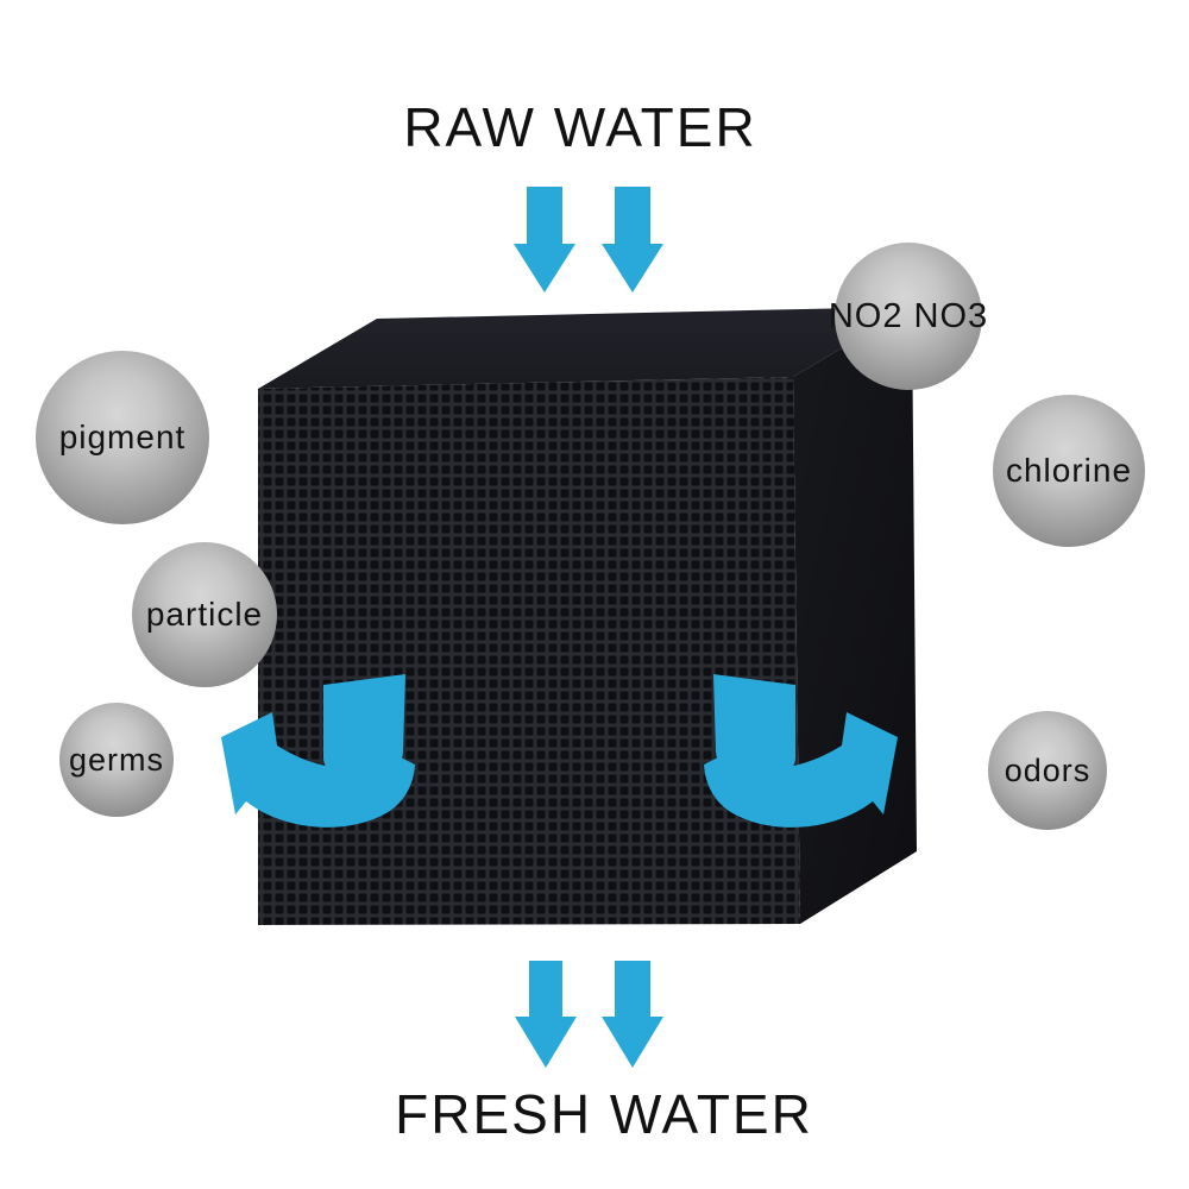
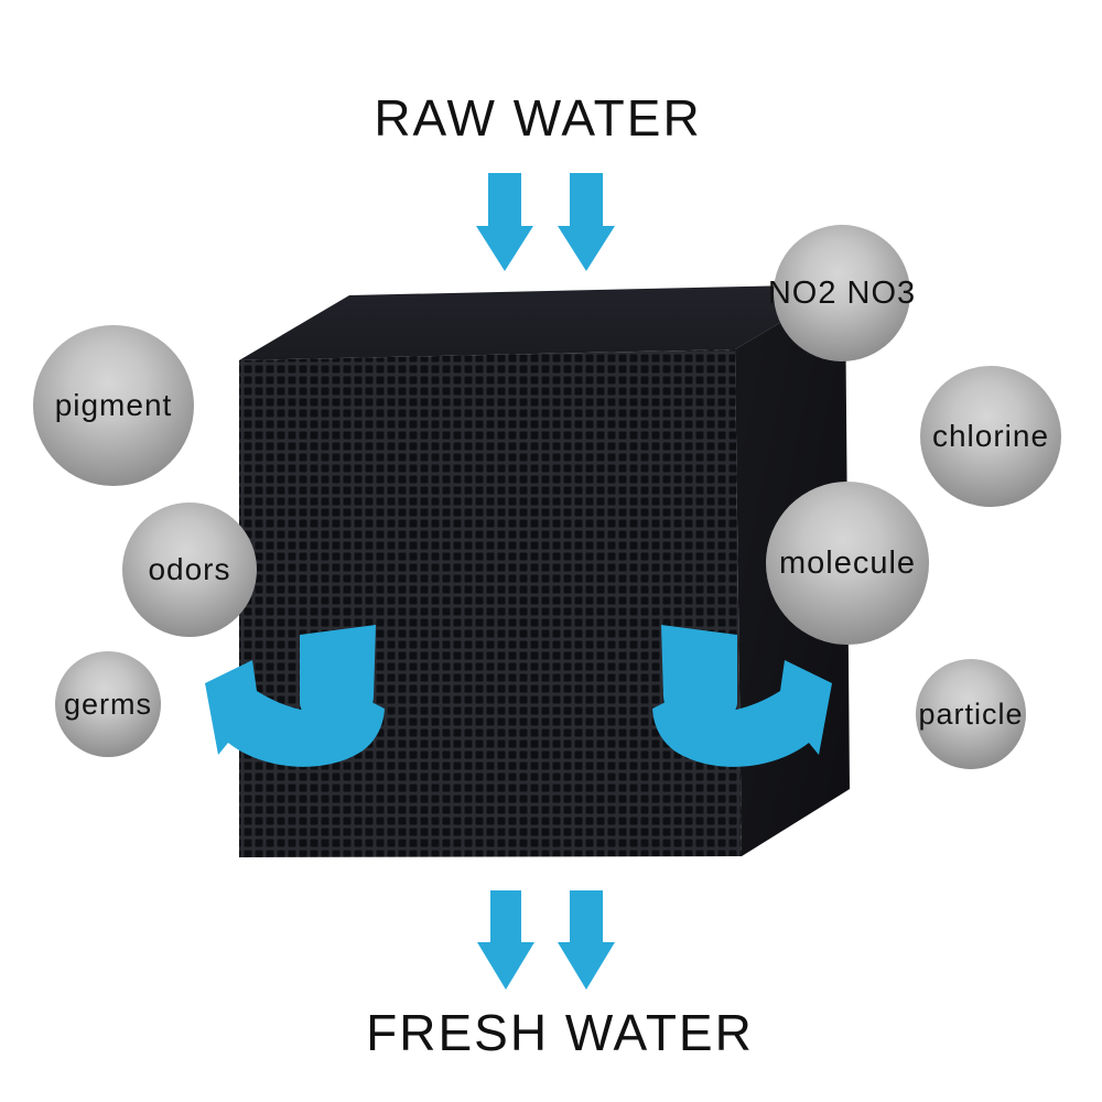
  pigment
- particle
+ odors
  germs
  NO2 NO3
  chlorine
+ molecule
- odors
+ particle
  RAW WATER
  FRESH WATER
